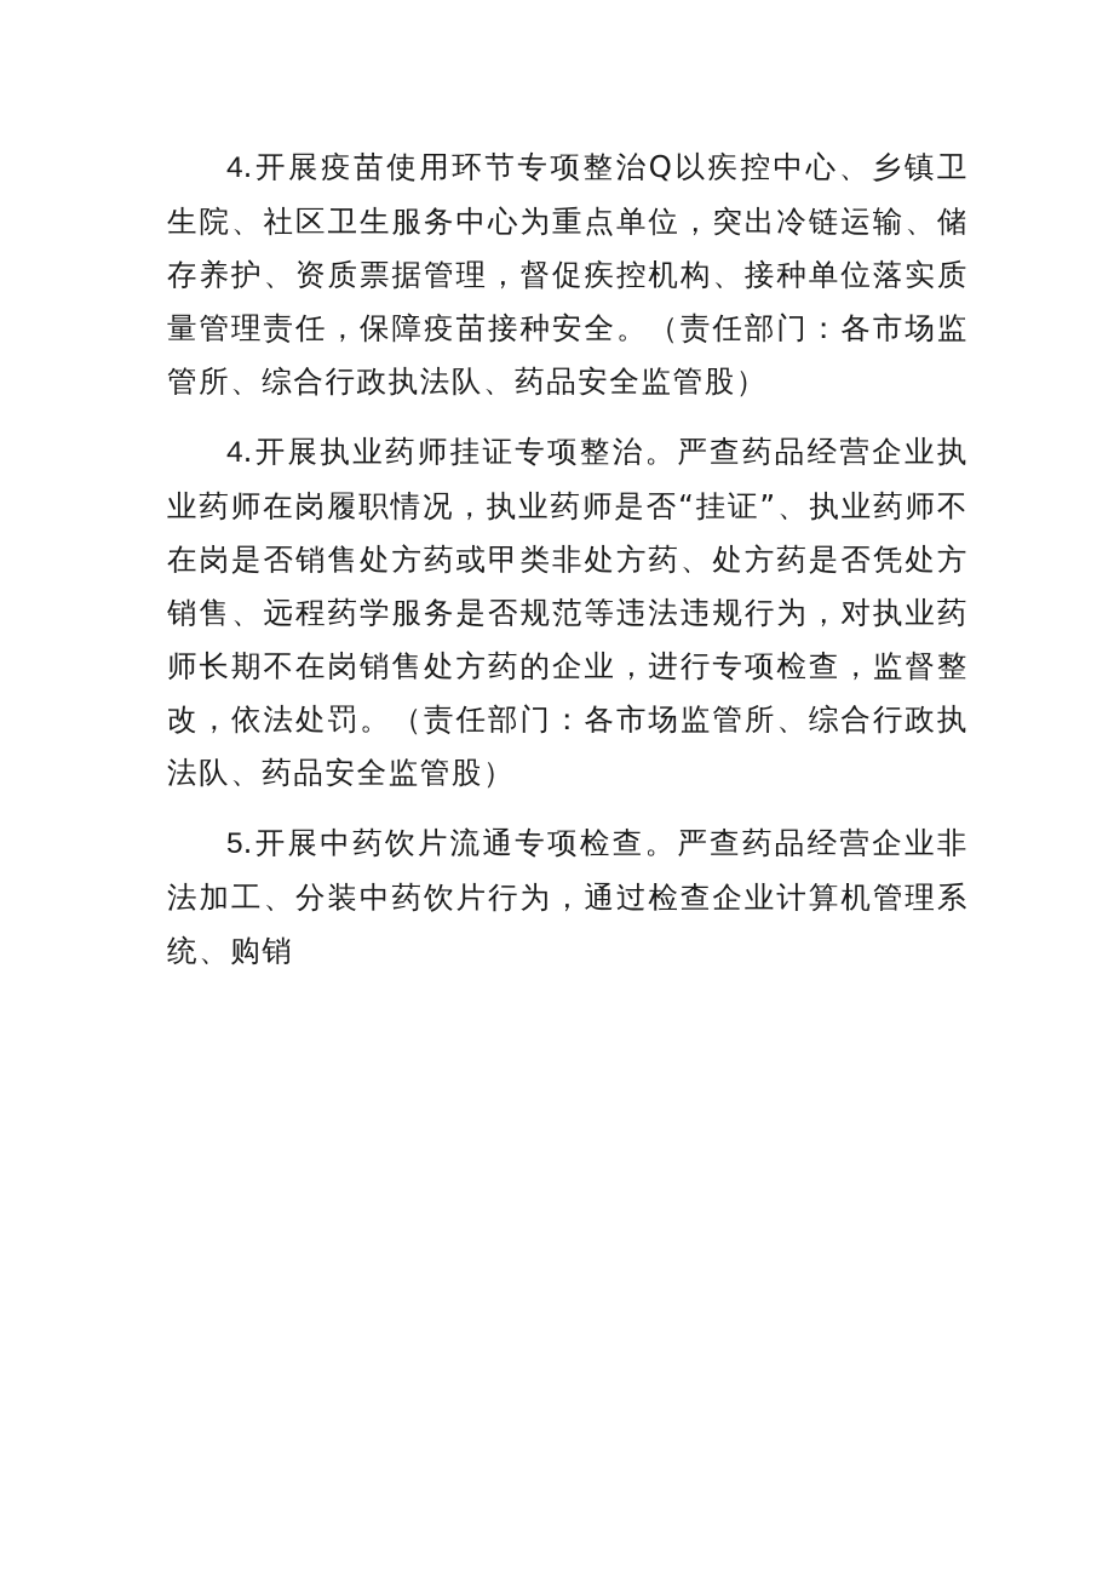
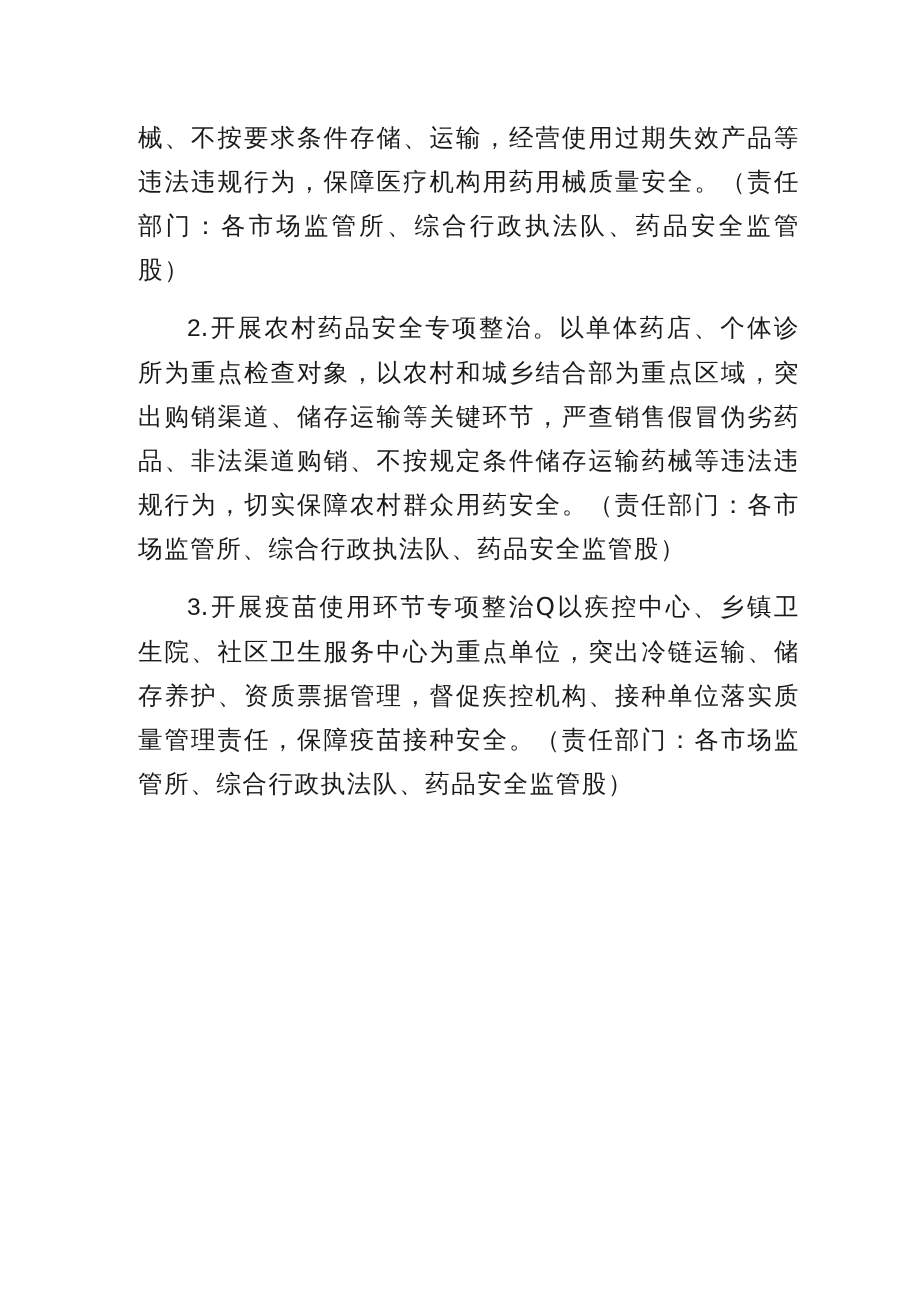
+ 械、不按要求条件存储、运输，经营使用过期失效产品等违法违规行为，保障医疗机构用药用械质量安全。（责任部门：各市场监管所、综合行政执法队、药品安全监管股）
+ 2.开展农村药品安全专项整治。以单体药店、个体诊所为重点检查对象，以农村和城乡结合部为重点区域，突出购销渠道、储存运输等关键环节，严查销售假冒伪劣药品、非法渠道购销、不按规定条件储存运输药械等违法违规行为，切实保障农村群众用药安全。（责任部门：各市场监管所、综合行政执法队、药品安全监管股）
- 4.开展疫苗使用环节专项整治Q以疾控中心、乡镇卫生院、社区卫生服务中心为重点单位，突出冷链运输、储存养护、资质票据管理，督促疾控机构、接种单位落实质量管理责任，保障疫苗接种安全。（责任部门：各市场监管所、综合行政执法队、药品安全监管股）
+ 3.开展疫苗使用环节专项整治Q以疾控中心、乡镇卫生院、社区卫生服务中心为重点单位，突出冷链运输、储存养护、资质票据管理，督促疾控机构、接种单位落实质量管理责任，保障疫苗接种安全。（责任部门：各市场监管所、综合行政执法队、药品安全监管股）
- 4.开展执业药师挂证专项整治。严查药品经营企业执业药师在岗履职情况，执业药师是否“挂证”、执业药师不在岗是否销售处方药或甲类非处方药、处方药是否凭处方销售、远程药学服务是否规范等违法违规行为，对执业药师长期不在岗销售处方药的企业，进行专项检查，监督整改，依法处罚。（责任部门：各市场监管所、综合行政执法队、药品安全监管股）
- 5.开展中药饮片流通专项检查。严查药品经营企业非法加工、分装中药饮片行为，通过检查企业计算机管理系统、购销
